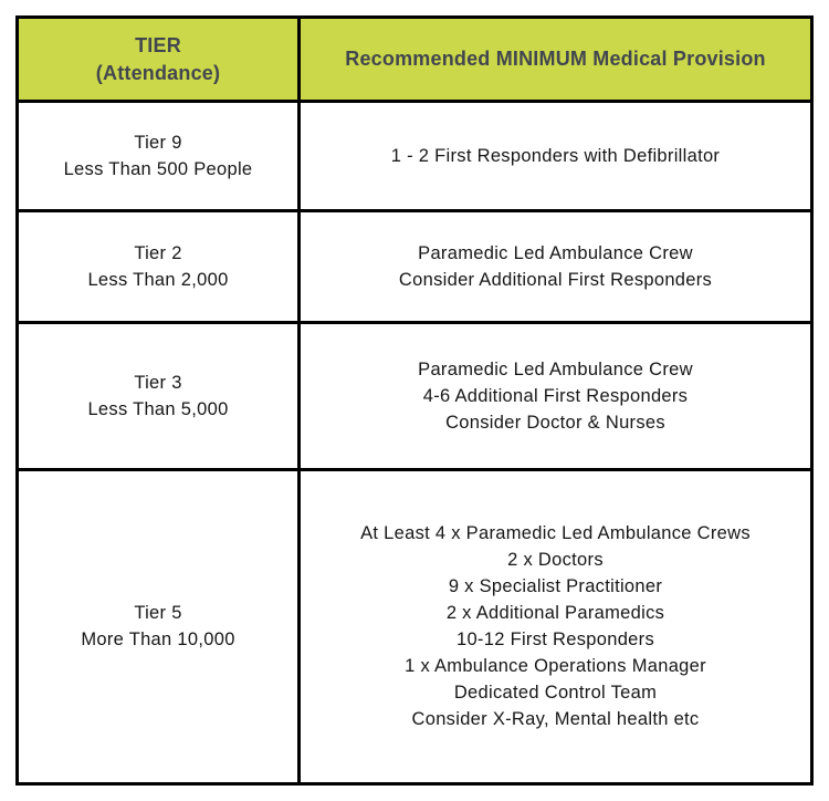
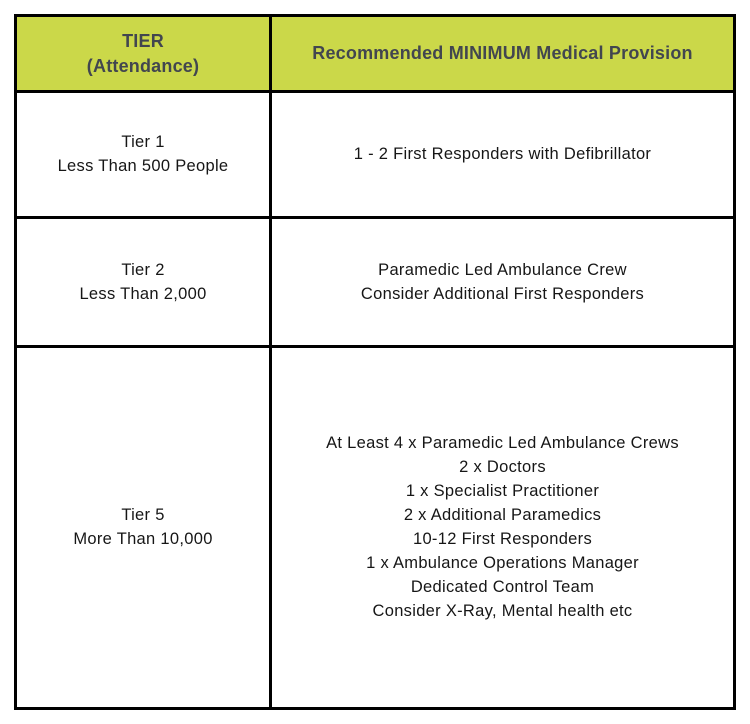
  TIER (Attendance)	Recommended MINIMUM Medical Provision
- Tier 9 Less Than 500 People	1 - 2 First Responders with Defibrillator
+ Tier 1 Less Than 500 People	1 - 2 First Responders with Defibrillator
  Tier 2 Less Than 2,000	Paramedic Led Ambulance Crew Consider Additional First Responders
- Tier 3 Less Than 5,000	Paramedic Led Ambulance Crew 4-6 Additional First Responders Consider Doctor & Nurses
- Tier 5 More Than 10,000	At Least 4 x Paramedic Led Ambulance Crews 2 x Doctors 9 x Specialist Practitioner 2 x Additional Paramedics 10-12 First Responders 1 x Ambulance Operations Manager Dedicated Control Team Consider X-Ray, Mental health etc
+ Tier 5 More Than 10,000	At Least 4 x Paramedic Led Ambulance Crews 2 x Doctors 1 x Specialist Practitioner 2 x Additional Paramedics 10-12 First Responders 1 x Ambulance Operations Manager Dedicated Control Team Consider X-Ray, Mental health etc
